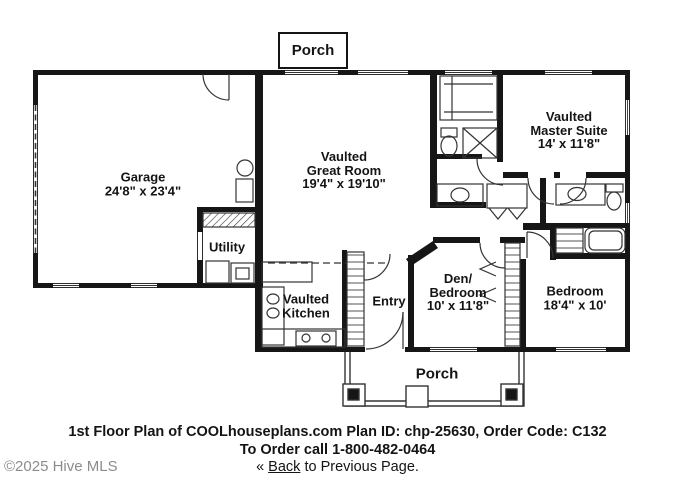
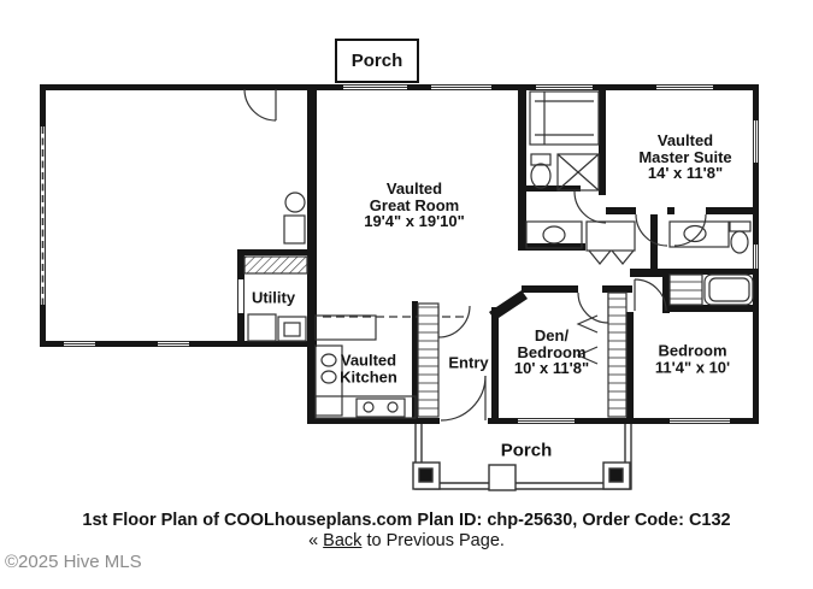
  Porch
- Garage
- 24'8" x 23'4"
  Vaulted
  Great Room
  19'4" x 19'10"
  Vaulted
  Master Suite
  14' x 11'8"
  Utility
  Vaulted
  Kitchen
  Entry
  Den/
  Bedroom
  10' x 11'8"
  Bedroom
- 18'4" x 10'
+ 11'4" x 10'
  Porch
  1st Floor Plan of COOLhouseplans.com Plan ID: chp-25630, Order Code: C132
- To Order call 1-800-482-0464
  « Back to Previous Page.
  ©2025 Hive MLS
